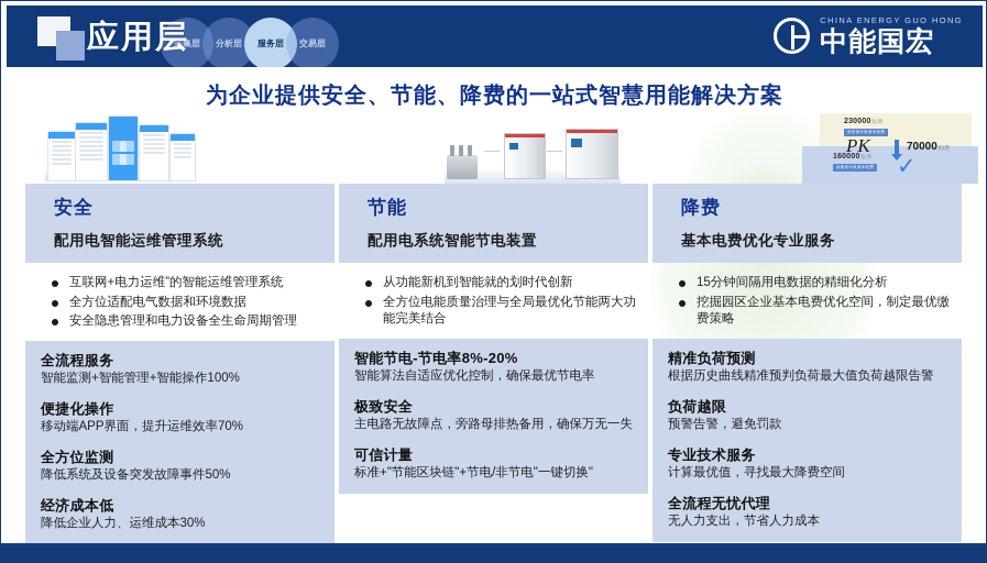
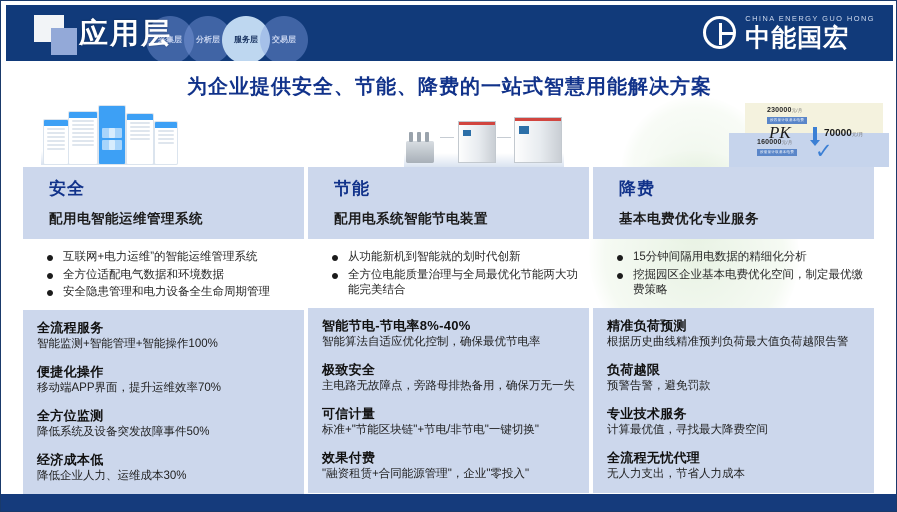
  采集层
  分析层
  服务层
  交易层
  应用层
  CHINA ENERGY GUO HONG
  中能国宏
  为企业提供安全、节能、降费的一站式智慧用能解决方案
  安全
  配用电智能运维管理系统
  互联网+电力运维”的智能运维管理系统
  全方位适配电气数据和环境数据
  安全隐患管理和电力设备全生命周期管理
  全流程服务
  智能监测+智能管理+智能操作100%
  便捷化操作
  移动端APP界面，提升运维效率70%
  全方位监测
  降低系统及设备突发故障事件50%
  经济成本低
  降低企业人力、运维成本30%
  节能
  配用电系统智能节电装置
  从功能新机到智能就的划时代创新
  全方位电能质量治理与全局最优化节能两大功能完美结合
- 智能节电-节电率8%-20%
+ 智能节电-节电率8%-40%
  智能算法自适应优化控制，确保最优节电率
  极致安全
  主电路无故障点，旁路母排热备用，确保万无一失
  可信计量
  标准+"节能区块链"+节电/非节电"一键切换"
+ 效果付费
+ "融资租赁+合同能源管理"，企业"零投入"
  PK
  ✓
  降费
  基本电费优化专业服务
  15分钟间隔用电数据的精细化分析
  挖掘园区企业基本电费优化空间，制定最优缴费策略
  精准负荷预测
  根据历史曲线精准预判负荷最大值负荷越限告警
  负荷越限
  预警告警，避免罚款
  专业技术服务
  计算最优值，寻找最大降费空间
  全流程无忧代理
  无人力支出，节省人力成本
